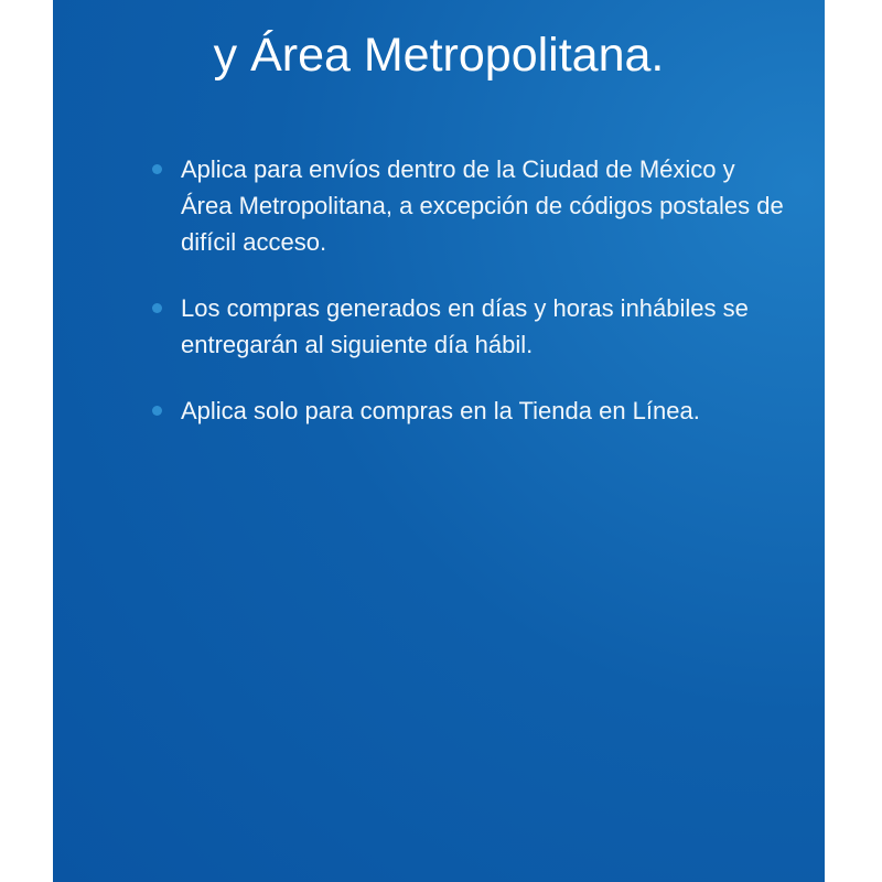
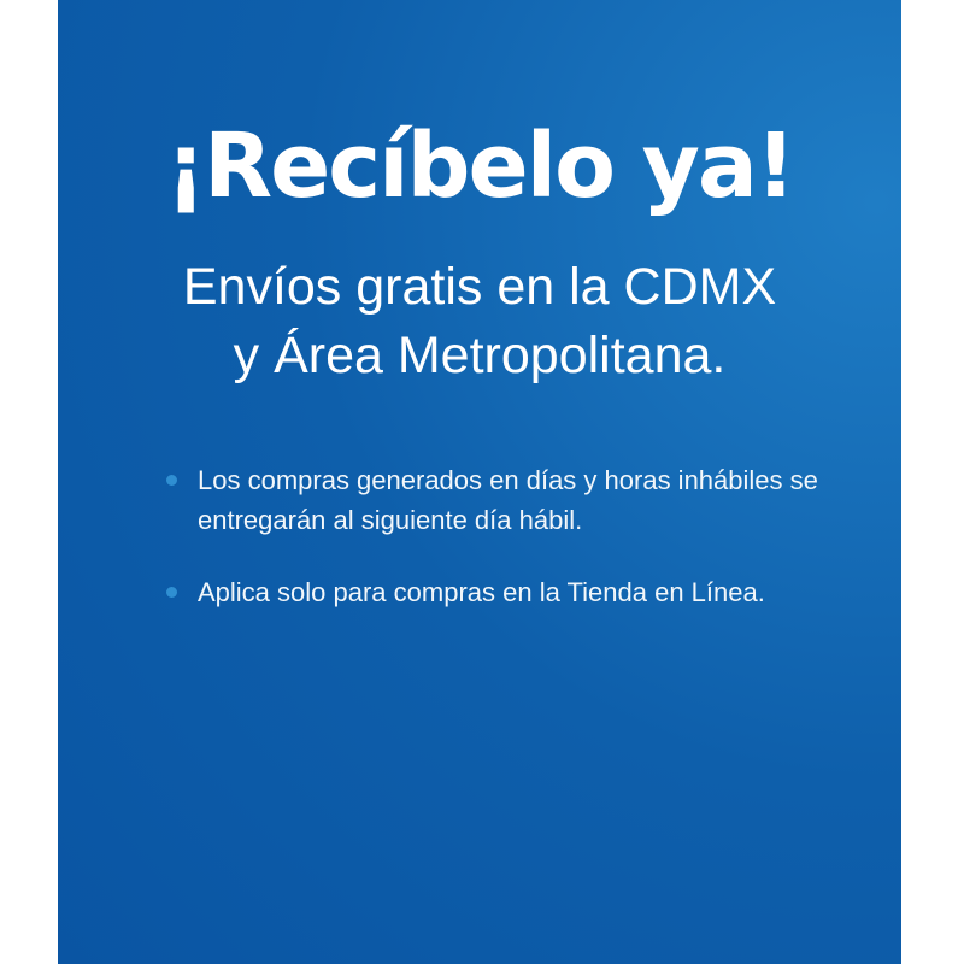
+ ¡Recíbelo ya!
+ Envíos gratis en la CDMX
  y Área Metropolitana.
- Aplica para envíos dentro de la Ciudad de México y Área Metropolitana, a excepción de códigos postales de difícil acceso.
  Los compras generados en días y horas inhábiles se entregarán al siguiente día hábil.
  Aplica solo para compras en la Tienda en Línea.
